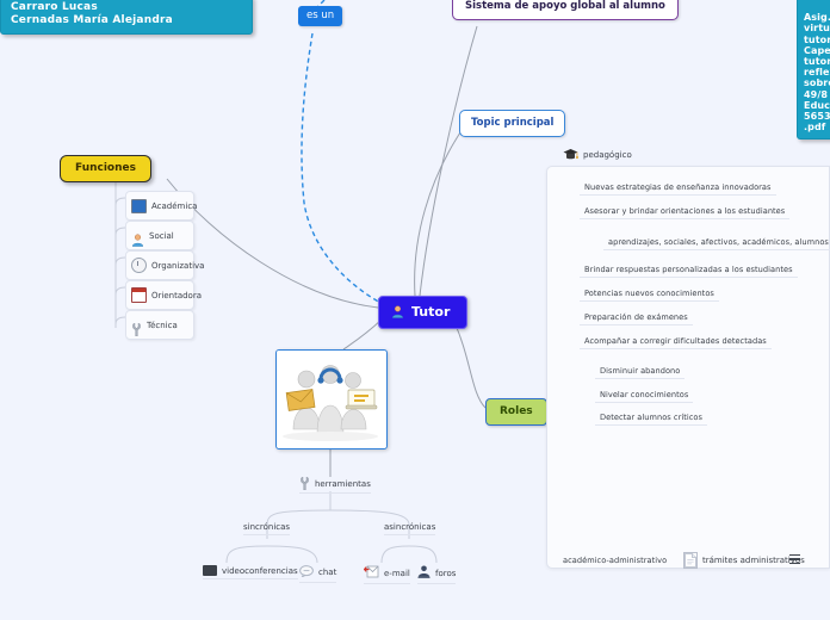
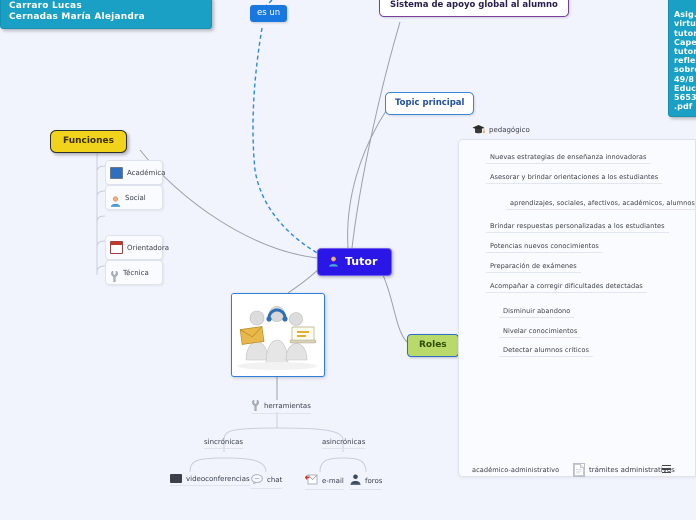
  Carraro Lucas
  Cernadas María Alejandra
  Asig.
  virtu
  tutor
  Cape
  tutor
  refle
  sobr
  49/8
  Educ
  5653
  .pdf
  es un
  Sistema de apoyo global al alumno
  Topic principal
  Tutor
  Funciones
  Académica
  Social
- Organizativa
  Orientadora
  Técnica
  Roles
  pedagógico
  Nuevas estrategias de enseñanza innovadoras
  Asesorar y brindar orientaciones a los estudiantes
  aprendizajes, sociales, afectivos, académicos, alumnos
  Brindar respuestas personalizadas a los estudiantes
  Potencias nuevos conocimientos
  Preparación de exámenes
  Acompañar a corregir dificultades detectadas
  Disminuir abandono
  Nivelar conocimientos
  Detectar alumnos críticos
  académico-administrativo
  trámites administrativos
  herramientas
  sincrónicas
  asincrónicas
  videoconferencias
  chat
  e-mail
  foros
